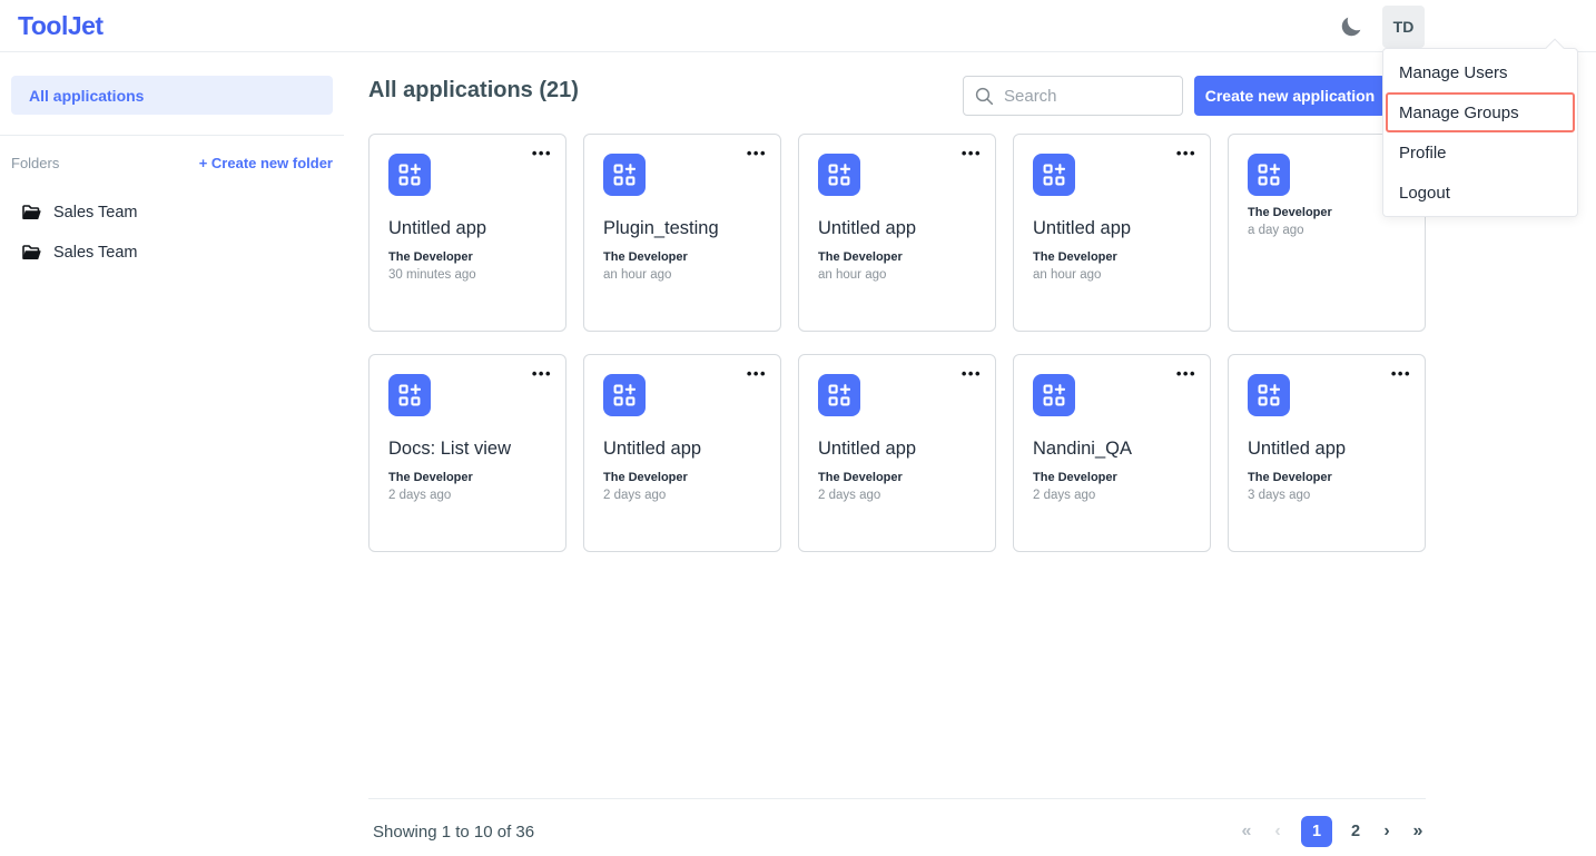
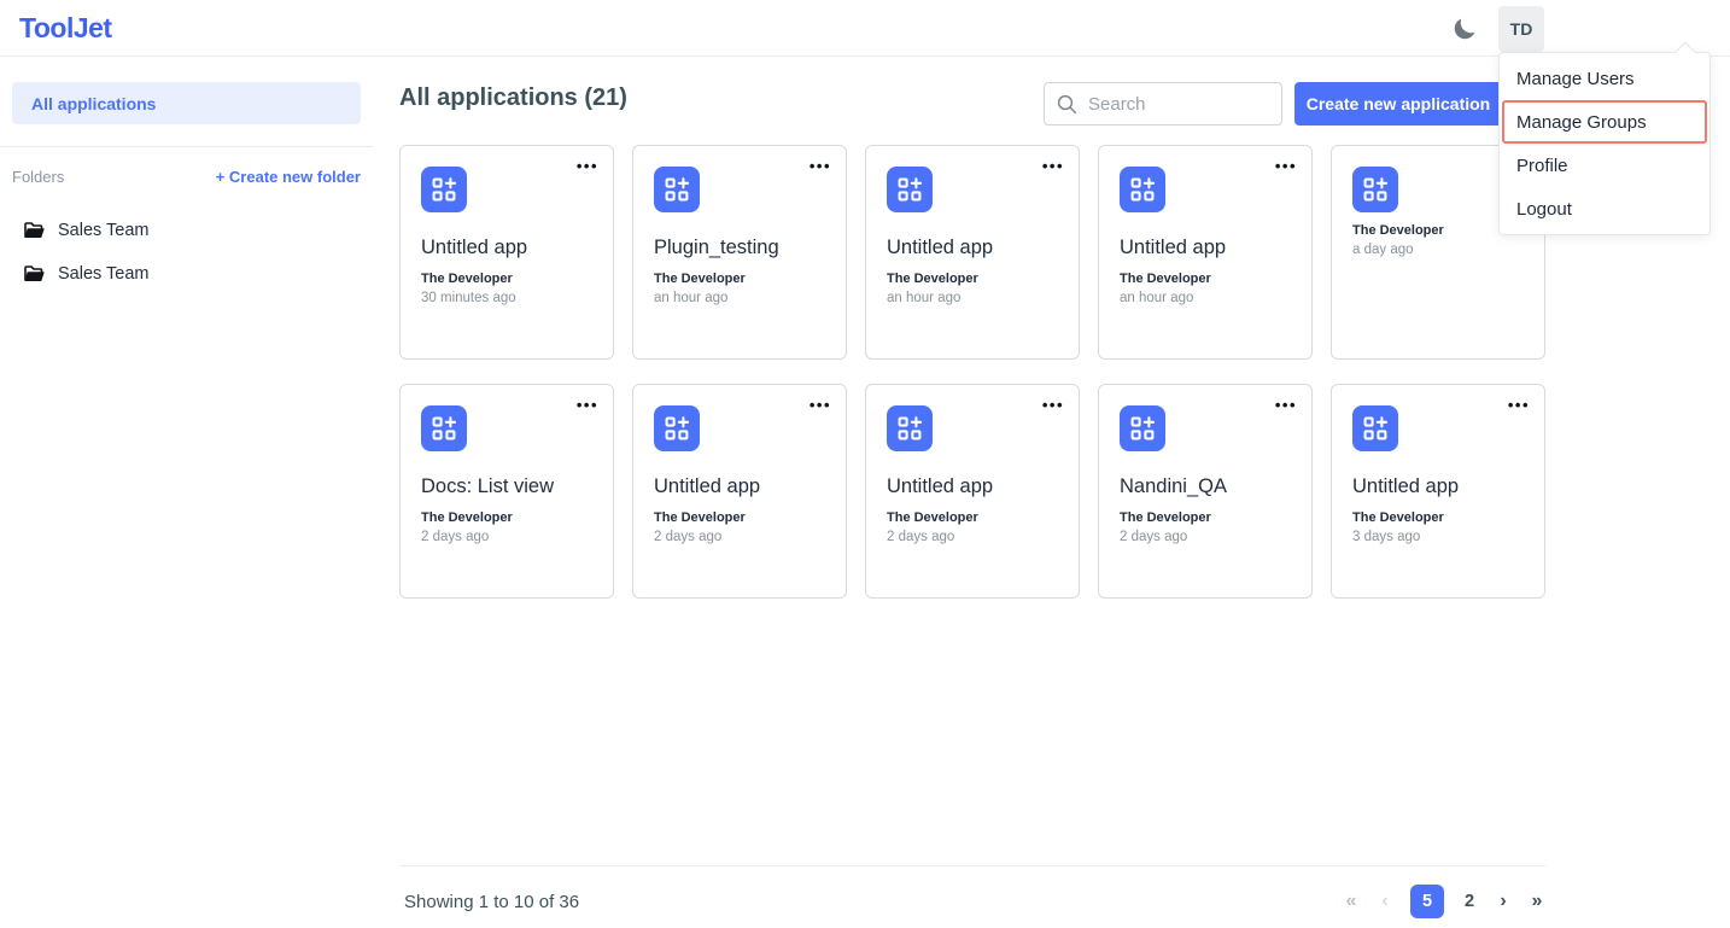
  ToolJet
  TD
  Manage Users
  Manage Groups
  Profile
  Logout
  All applications
  Folders
  + Create new folder
  Sales Team
  Sales Team
  All applications (21)
  Search
  Create new application
  •••
  Untitled app
  The Developer
  30 minutes ago
  •••
  Plugin_testing
  The Developer
  an hour ago
  •••
  Untitled app
  The Developer
  an hour ago
  •••
  Untitled app
  The Developer
  an hour ago
  The Developer
  a day ago
  •••
  Docs: List view
  The Developer
  2 days ago
  •••
  Untitled app
  The Developer
  2 days ago
  •••
  Untitled app
  The Developer
  2 days ago
  •••
  Nandini_QA
  The Developer
  2 days ago
  •••
  Untitled app
  The Developer
  3 days ago
  Showing 1 to 10 of 36
  «
  ‹
- 1
+ 5
  2
  ›
  »
